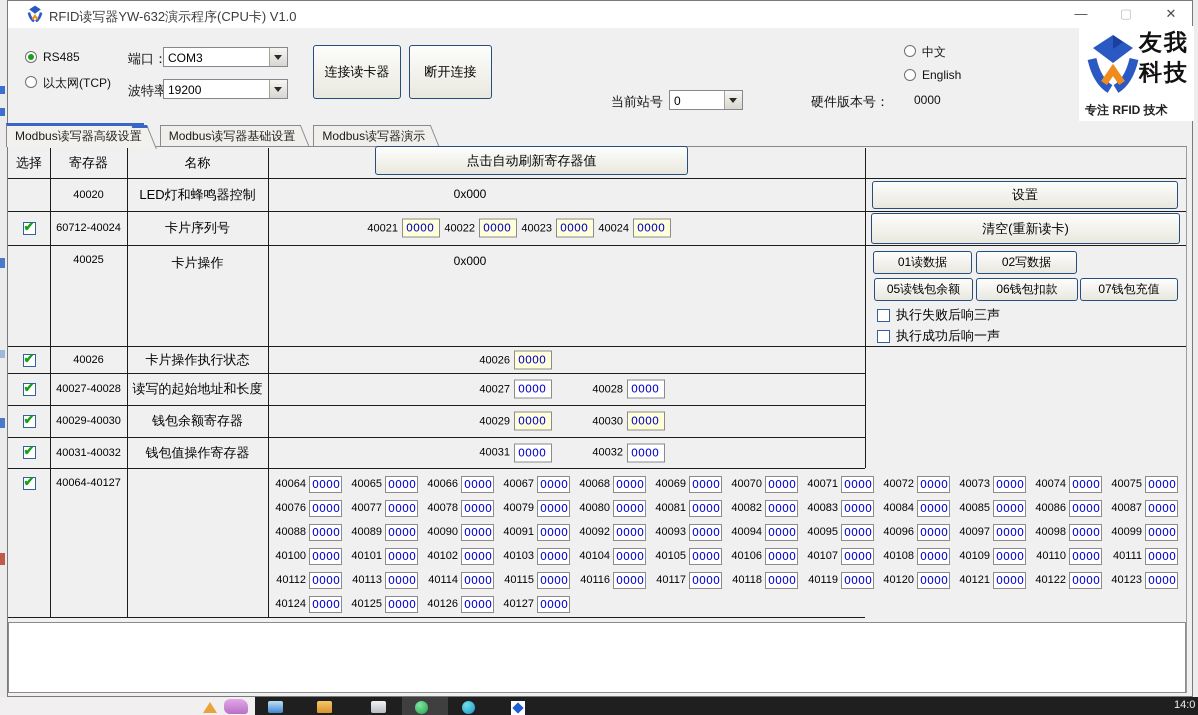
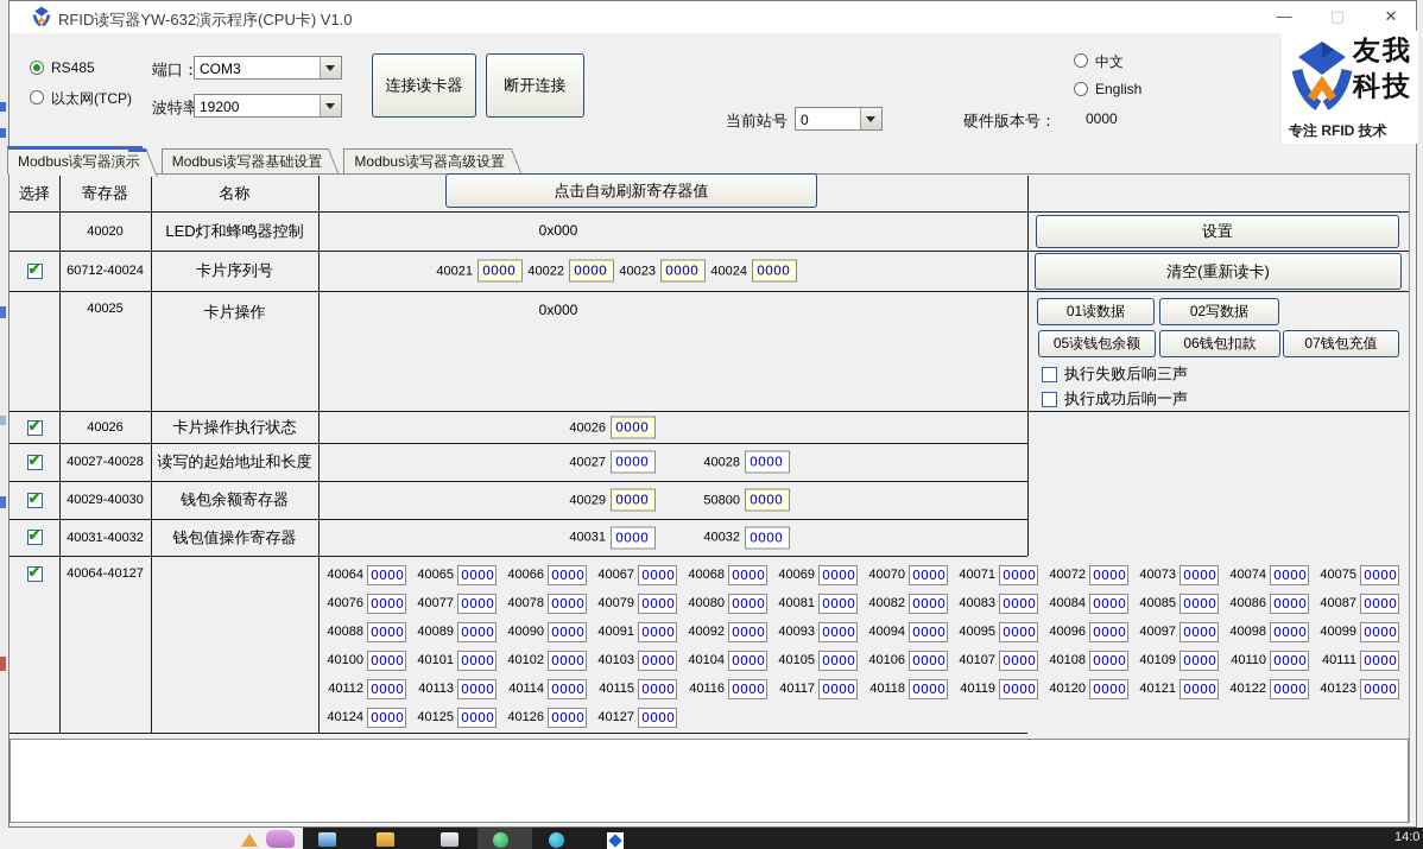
  RFID读写器YW-632演示程序(CPU卡) V1.0
  —
  ▢
  ✕
  RS485
  以太网(TCP)
  端口：
  COM3
  波特率
  19200
  连接读卡器
  断开连接
  当前站号
  0
  硬件版本号：
  0000
  中文
  English
  友我
  科技
  专注 RFID 技术
- Modbus读写器高级设置
+ Modbus读写器演示
  Modbus读写器基础设置
- Modbus读写器演示
+ Modbus读写器高级设置
  选择
  寄存器
  名称
  点击自动刷新寄存器值
  40020
  LED灯和蜂鸣器控制
  0x000
  ✔
  60712-40024
  卡片序列号
  40021
  0000
  40022
  0000
  40023
  0000
  40024
  0000
  40025
  卡片操作
  0x000
  ✔
  40026
  卡片操作执行状态
  40026
  0000
  ✔
  40027-40028
  读写的起始地址和长度
  40027
  0000
  40028
  0000
  ✔
  40029-40030
  钱包余额寄存器
  40029
  0000
- 40030
+ 50800
  0000
  ✔
  40031-40032
  钱包值操作寄存器
  40031
  0000
  40032
  0000
  ✔
  40064-40127
  40064
  0000
  40065
  0000
  40066
  0000
  40067
  0000
  40068
  0000
  40069
  0000
  40070
  0000
  40071
  0000
  40072
  0000
  40073
  0000
  40074
  0000
  40075
  0000
  40076
  0000
  40077
  0000
  40078
  0000
  40079
  0000
  40080
  0000
  40081
  0000
  40082
  0000
  40083
  0000
  40084
  0000
  40085
  0000
  40086
  0000
  40087
  0000
  40088
  0000
  40089
  0000
  40090
  0000
  40091
  0000
  40092
  0000
  40093
  0000
  40094
  0000
  40095
  0000
  40096
  0000
  40097
  0000
  40098
  0000
  40099
  0000
  40100
  0000
  40101
  0000
  40102
  0000
  40103
  0000
  40104
  0000
  40105
  0000
  40106
  0000
  40107
  0000
  40108
  0000
  40109
  0000
  40110
  0000
  40111
  0000
  40112
  0000
  40113
  0000
  40114
  0000
  40115
  0000
  40116
  0000
  40117
  0000
  40118
  0000
  40119
  0000
  40120
  0000
  40121
  0000
  40122
  0000
  40123
  0000
  40124
  0000
  40125
  0000
  40126
  0000
  40127
  0000
  设置
  清空(重新读卡)
  01读数据
  02写数据
  05读钱包余额
  06钱包扣款
  07钱包充值
  执行失败后响三声
  执行成功后响一声
  14:0
